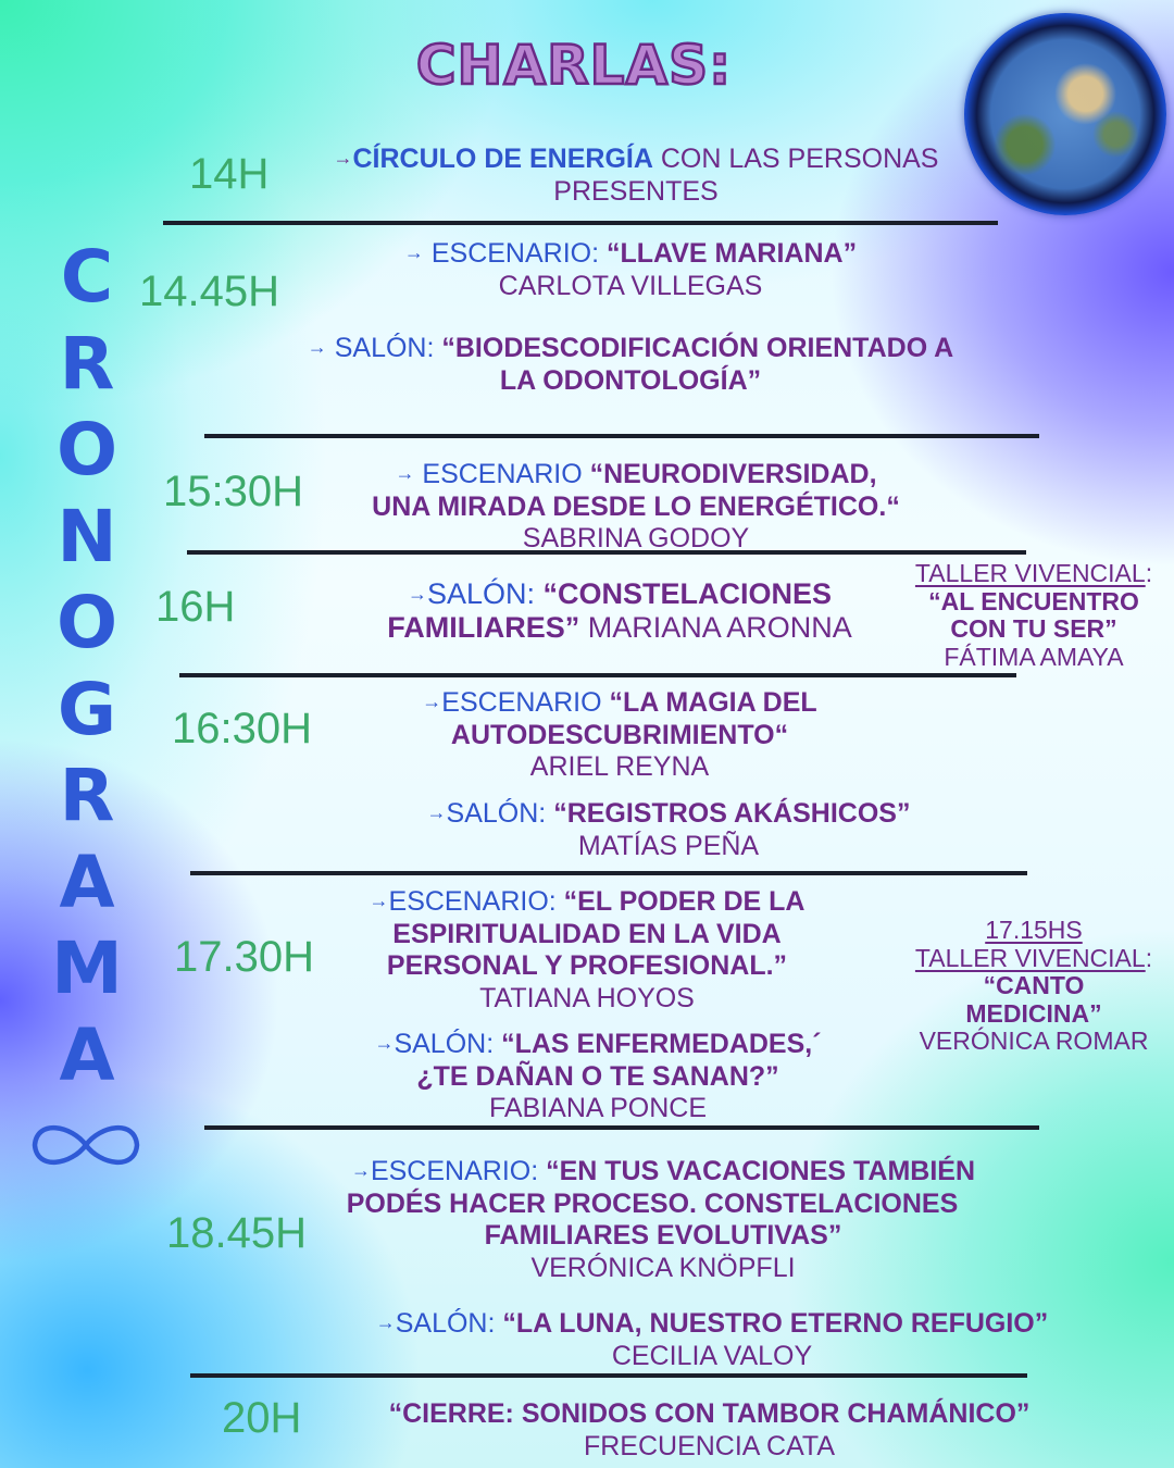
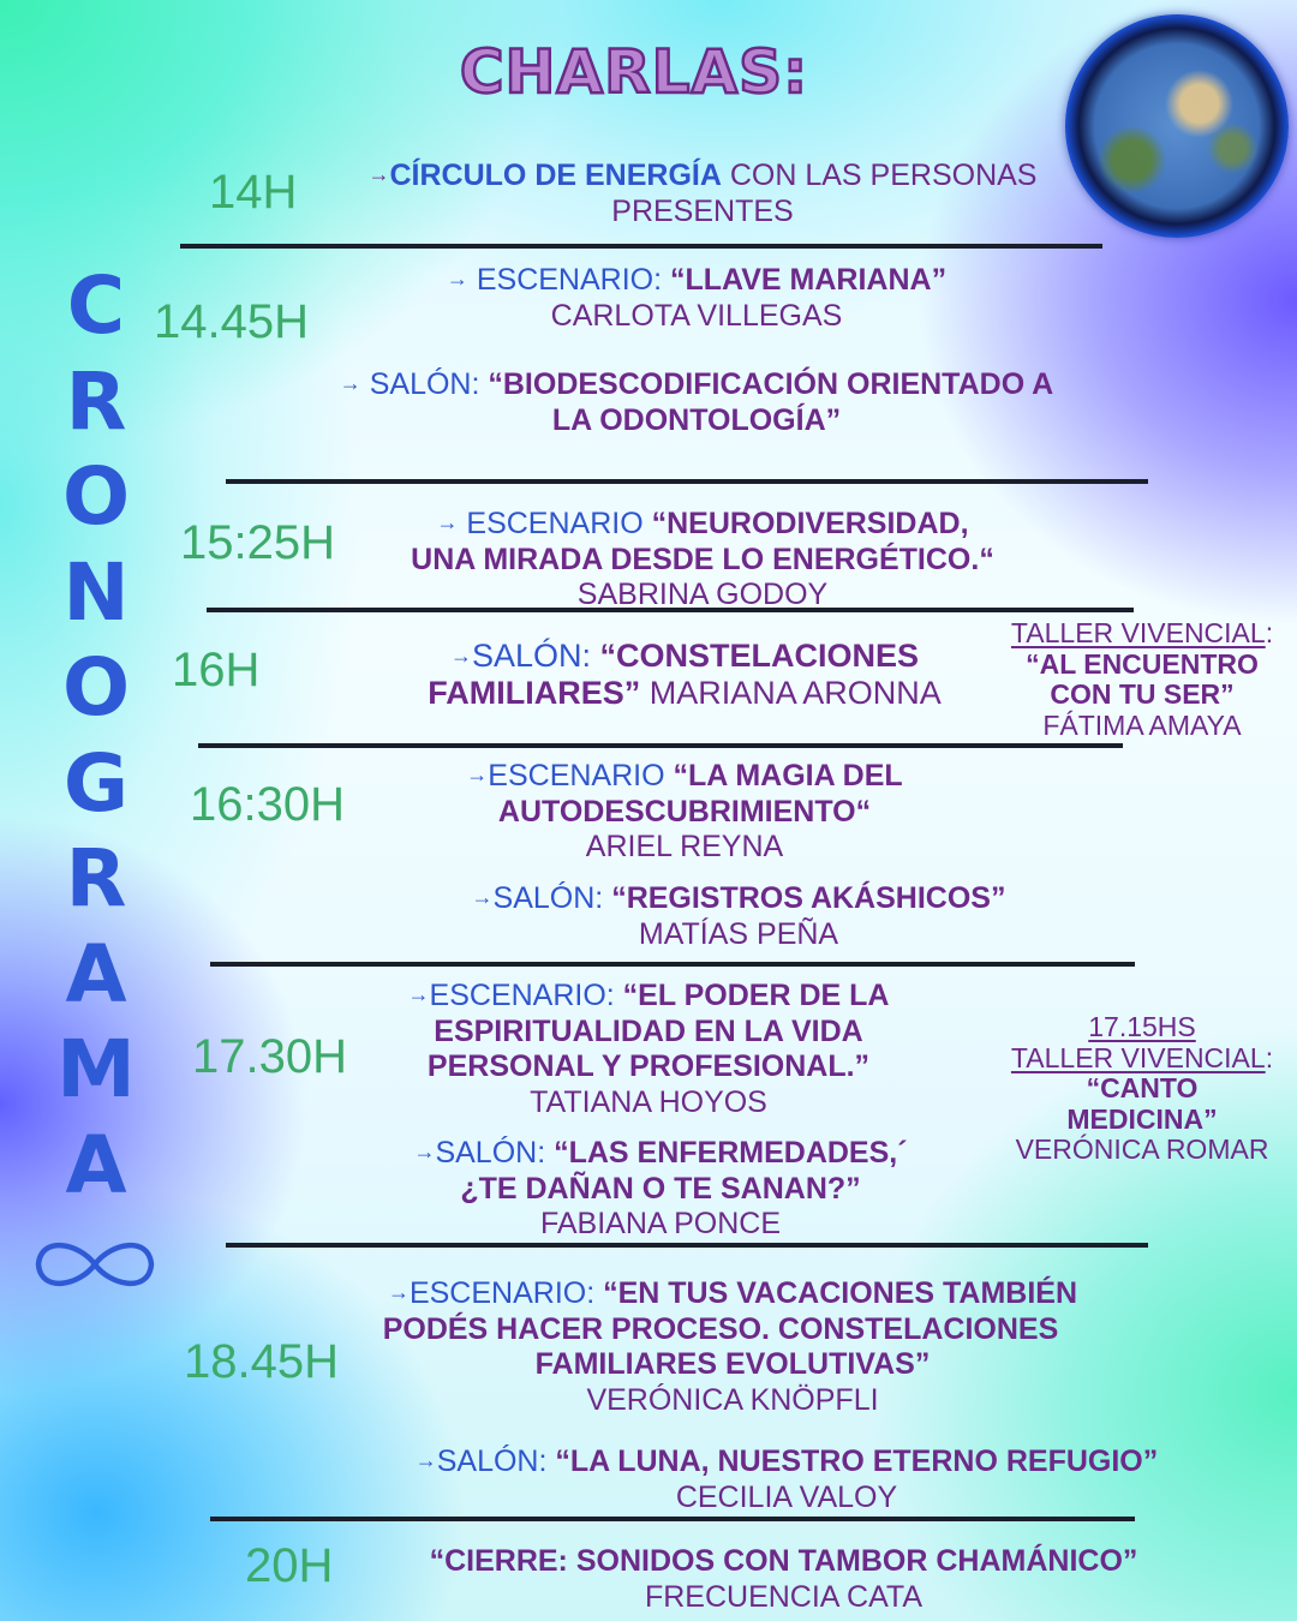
  CHARLAS:
  C
  R
  O
  N
  O
  G
  R
  A
  M
  A
  14H
  →CÍRCULO DE ENERGÍA CON LAS PERSONAS
  PRESENTES
  14.45H
  → ESCENARIO: “LLAVE MARIANA”
  CARLOTA VILLEGAS
  → SALÓN: “BIODESCODIFICACIÓN ORIENTADO A
  LA ODONTOLOGÍA”
- 15:30H
+ 15:25H
  → ESCENARIO “NEURODIVERSIDAD,
  UNA MIRADA DESDE LO ENERGÉTICO.“
  SABRINA GODOY
  16H
  →SALÓN: “CONSTELACIONES
  FAMILIARES” MARIANA ARONNA
  TALLER VIVENCIAL:
  “AL ENCUENTRO
  CON TU SER”
  FÁTIMA AMAYA
  16:30H
  →ESCENARIO “LA MAGIA DEL
  AUTODESCUBRIMIENTO“
  ARIEL REYNA
  →SALÓN: “REGISTROS AKÁSHICOS”
  MATÍAS PEÑA
  17.30H
  →ESCENARIO: “EL PODER DE LA
  ESPIRITUALIDAD EN LA VIDA
  PERSONAL Y PROFESIONAL.”
  TATIANA HOYOS
  →SALÓN: “LAS ENFERMEDADES,´
  ¿TE DAÑAN O TE SANAN?”
  FABIANA PONCE
  17.15HS
  TALLER VIVENCIAL:
  “CANTO
  MEDICINA”
  VERÓNICA ROMAR
  18.45H
  →ESCENARIO: “EN TUS VACACIONES TAMBIÉN
  PODÉS HACER PROCESO. CONSTELACIONES
  FAMILIARES EVOLUTIVAS”
  VERÓNICA KNÖPFLI
  →SALÓN: “LA LUNA, NUESTRO ETERNO REFUGIO”
  CECILIA VALOY
  20H
  “CIERRE: SONIDOS CON TAMBOR CHAMÁNICO”
  FRECUENCIA CATA
